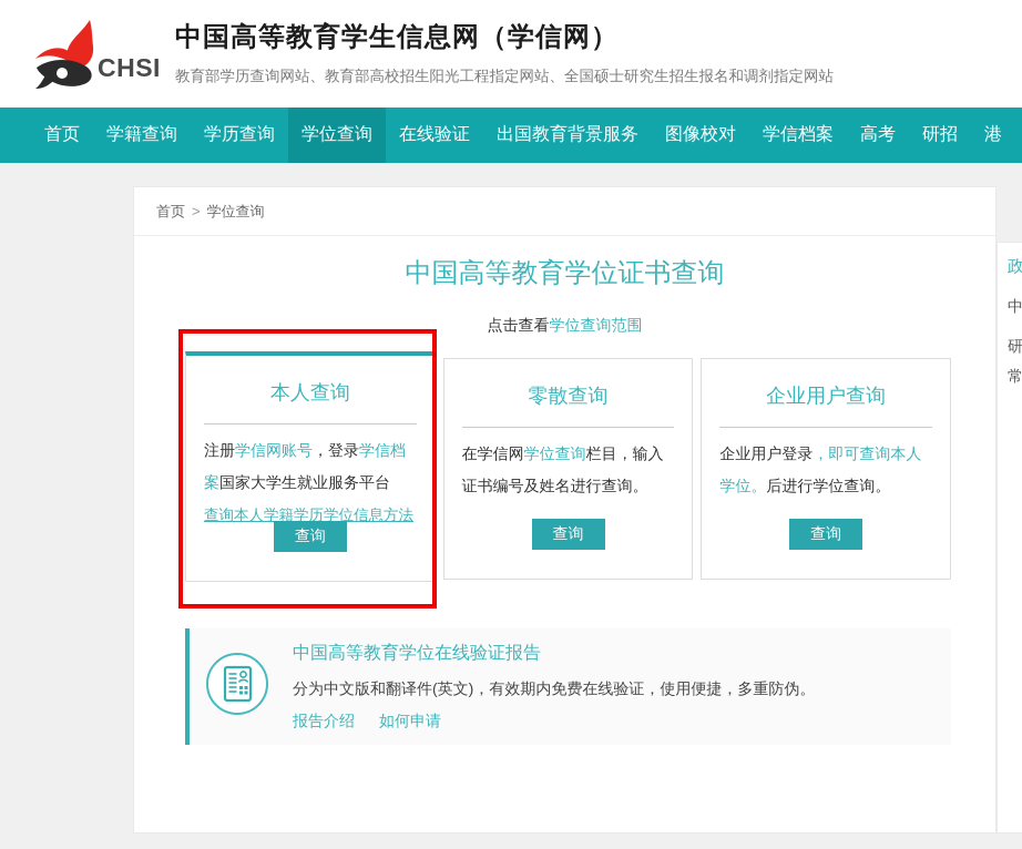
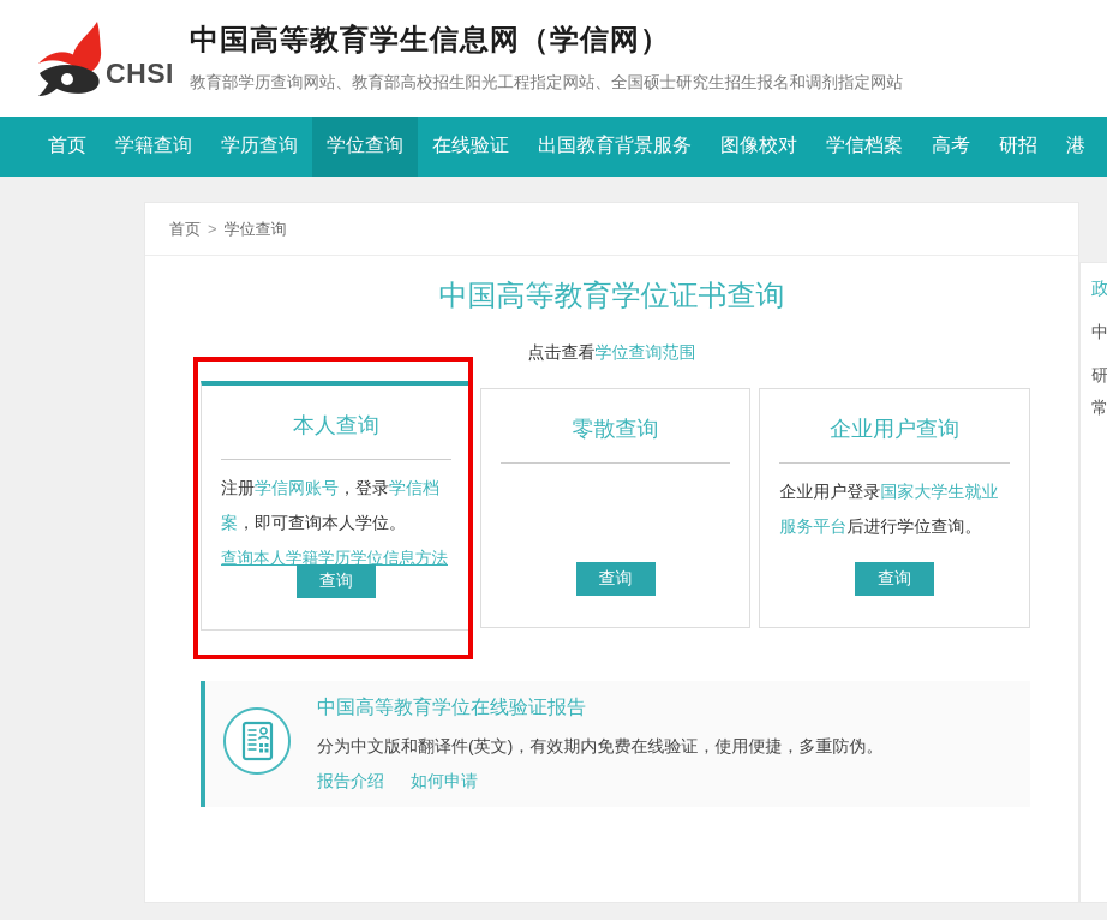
  CHSI
  中国高等教育学生信息网（学信网）
  教育部学历查询网站、教育部高校招生阳光工程指定网站、全国硕士研究生招生报名和调剂指定网站
  首页
  学籍查询
  学历查询
  学位查询
  在线验证
  出国教育背景服务
  图像校对
  学信档案
  高考
  研招
  港
  首页 > 学位查询
  中国高等教育学位证书查询
  点击查看学位查询范围
  本人查询
- 注册学信网账号，登录学信档案国家大学生就业服务平台
+ 注册学信网账号，登录学信档案，即可查询本人学位。
  查询本人学籍学历学位信息方法
  查询
  零散查询
- 在学信网学位查询栏目，输入证书编号及姓名进行查询。
  查询
  企业用户查询
- 企业用户登录，即可查询本人学位。后进行学位查询。
+ 企业用户登录国家大学生就业服务平台后进行学位查询。
  查询
  中国高等教育学位在线验证报告
  分为中文版和翻译件(英文)，有效期内免费在线验证，使用便捷，多重防伪。
  报告介绍 如何申请
  政
  中
  研
  常
